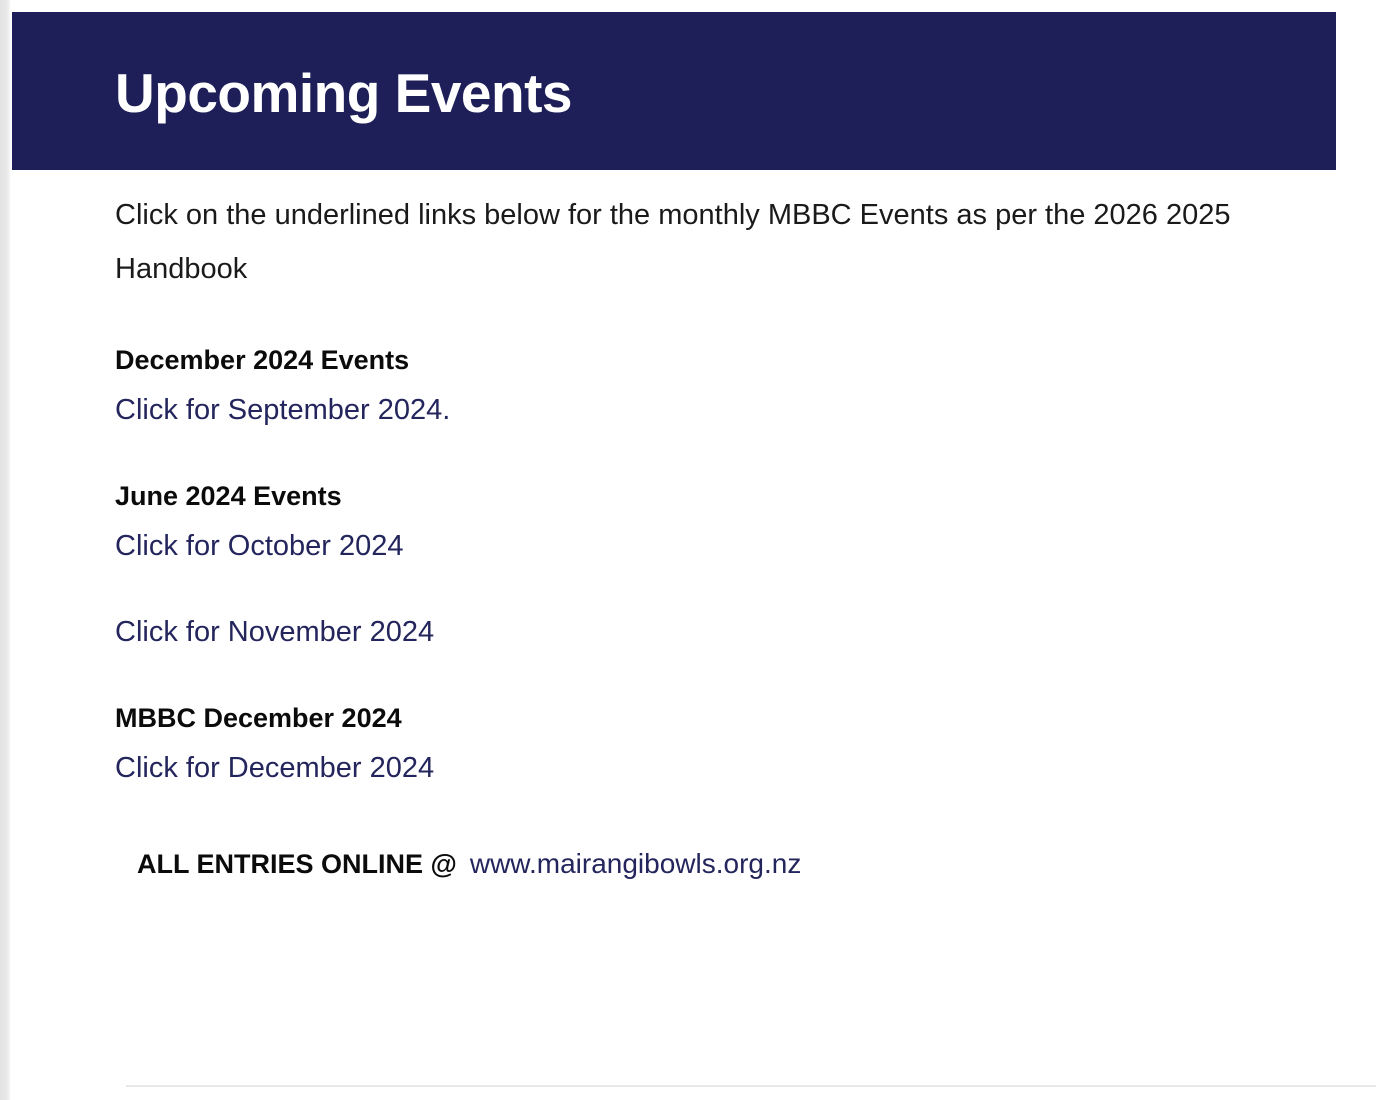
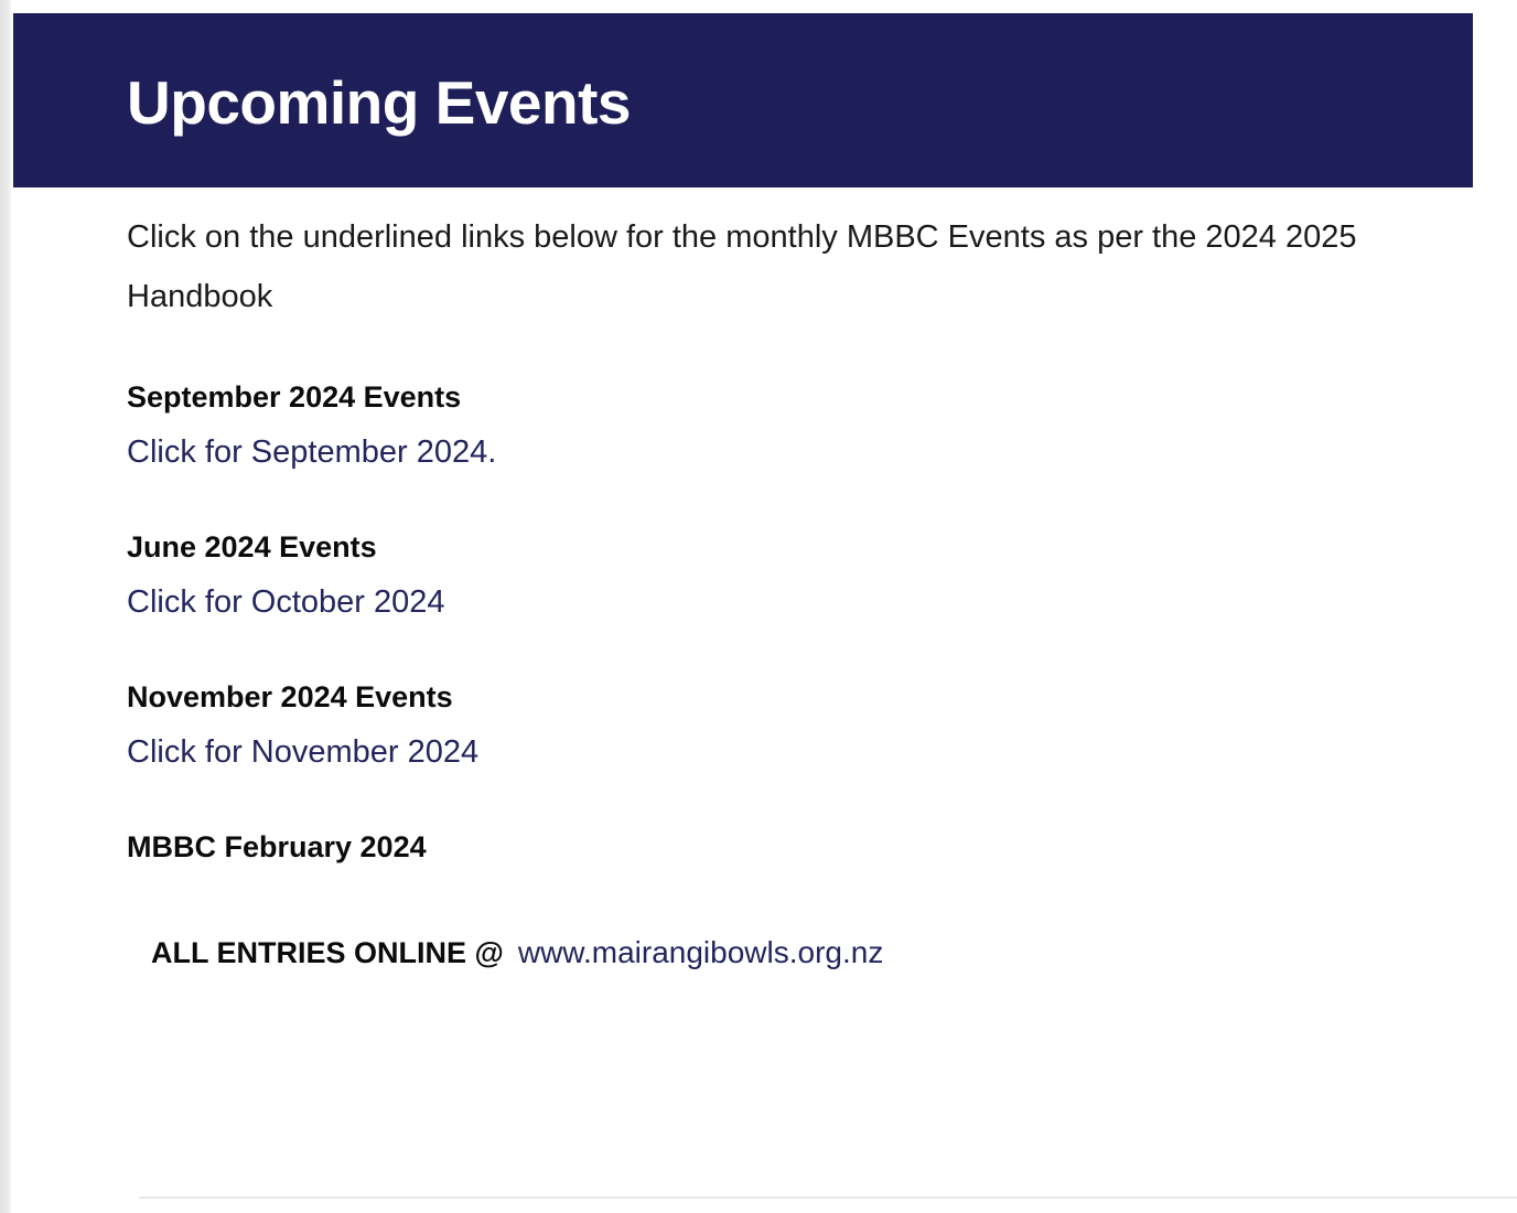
  Upcoming Events
- Click on the underlined links below for the monthly MBBC Events as per the 2026 2025 Handbook
+ Click on the underlined links below for the monthly MBBC Events as per the 2024 2025 Handbook
- December 2024 Events
+ September 2024 Events
  Click for September 2024.
  June 2024 Events
  Click for October 2024
+ November 2024 Events
  Click for November 2024
- MBBC December 2024
+ MBBC February 2024
- Click for December 2024
  ALL ENTRIES ONLINE @ www.mairangibowls.org.nz
